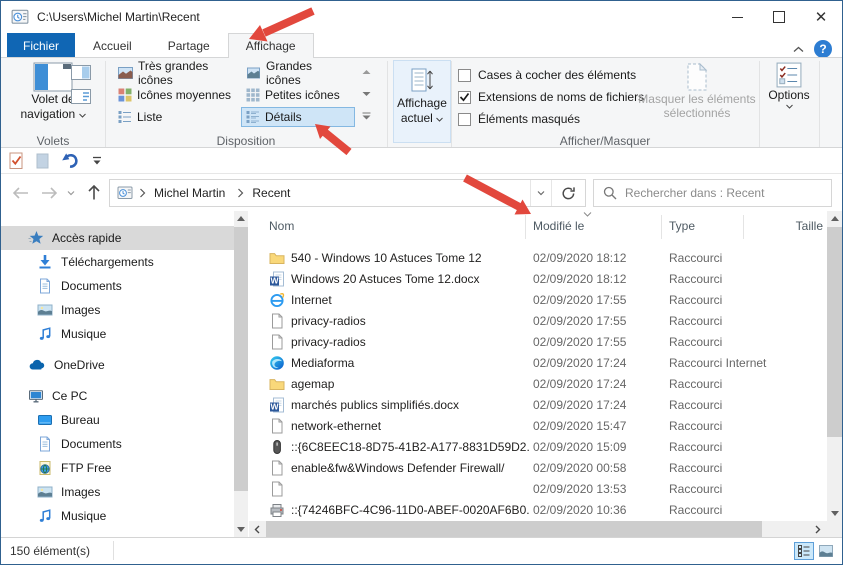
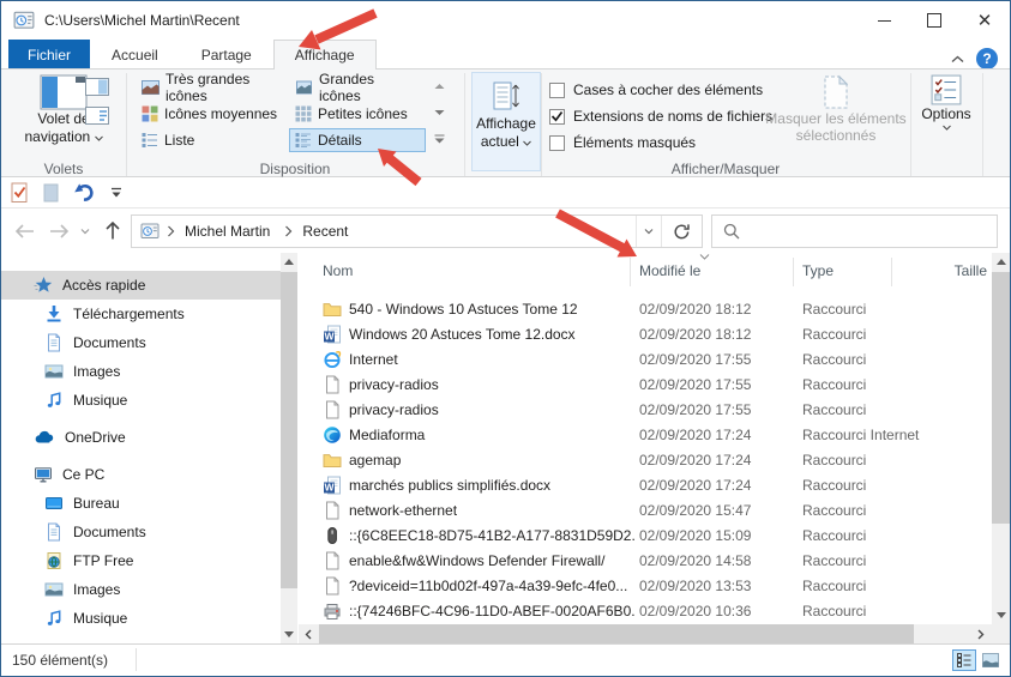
  C:\Users\Michel Martin\Recent
  ✕
  Fichier
  Accueil
  Partage
  Affichage
  ?
  Volet d navigation
  Volets
  Très grandes icônes
  Icônes moyennes
  Liste
  Grandes icônes
  Petites icônes
  Détails
  Disposition
  Affichage actuel
  Cases à cocher des éléments
  Extensions de noms de fichiers
  Éléments masqués
  Masquer les éléments sélectionnés
  Afficher/Masquer
  Options
  Michel Martin
  Recent
- Rechercher dans : Recent
  Accès rapide
  Téléchargements
  Documents
  Images
  Musique
  OneDrive
  Ce PC
  Bureau
  Documents
  FTP Free
  Images
  Musique
  Nom
  Modifié le
  Type
  Taille
  540 - Windows 10 Astuces Tome 12
  02/09/2020 18:12
  Raccourci
  W
  Windows 20 Astuces Tome 12.docx
  02/09/2020 18:12
  Raccourci
  Internet
  02/09/2020 17:55
  Raccourci
  privacy-radios
  02/09/2020 17:55
  Raccourci
  privacy-radios
  02/09/2020 17:55
  Raccourci
  Mediaforma
  02/09/2020 17:24
  Raccourci Internet
  agemap
  02/09/2020 17:24
  Raccourci
  W
  marchés publics simplifiés.docx
  02/09/2020 17:24
  Raccourci
  network-ethernet
  02/09/2020 15:47
  Raccourci
  ::{6C8EEC18-8D75-41B2-A177-8831D59D2.
  02/09/2020 15:09
  Raccourci
  enable&fw&Windows Defender Firewall/
- 02/09/2020 00:58
+ 02/09/2020 14:58
  Raccourci
+ ?deviceid=11b0d02f-497a-4a39-9efc-4fe0...
  02/09/2020 13:53
  Raccourci
  ::{74246BFC-4C96-11D0-ABEF-0020AF6B0.
  02/09/2020 10:36
  Raccourci
  150 élément(s)
